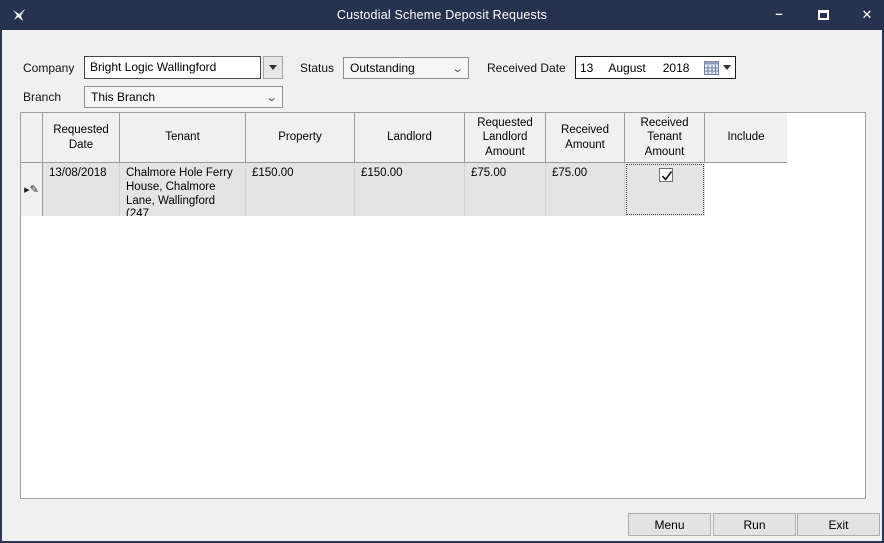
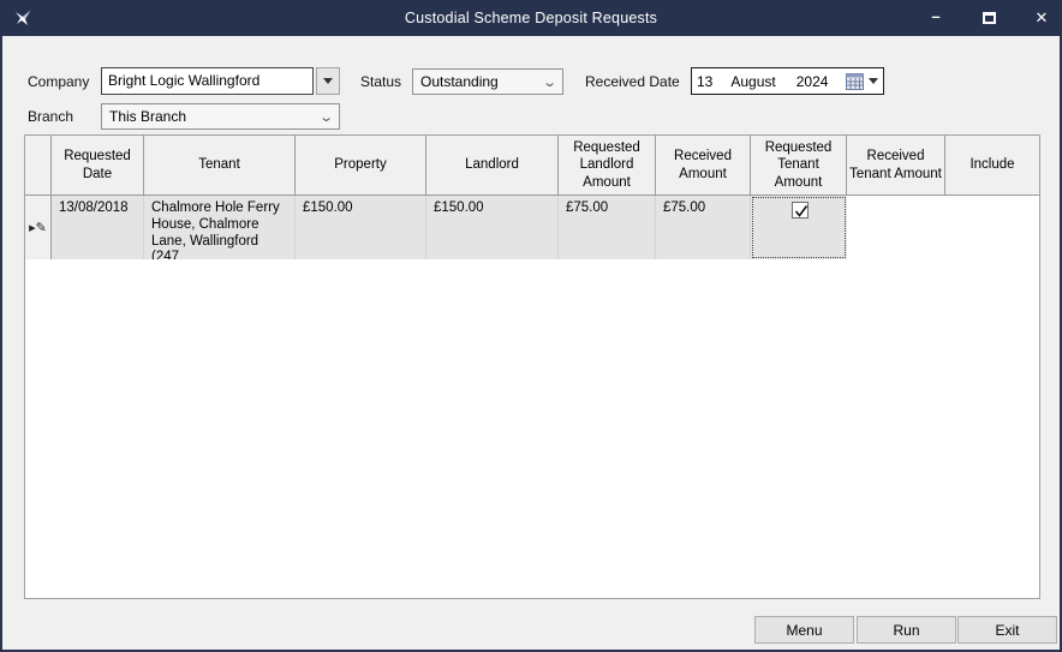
  Custodial Scheme Deposit Requests
  –
  ✕
  Company
  Bright Logic Wallingford
  Status
  Outstanding
  ⌄
  Received Date
  13
  August
- 2018
+ 2024
  Branch
  This Branch
  ⌄
  Requested Date
  Tenant
  Property
  Landlord
  Requested Landlord Amount
  Received Amount
+ Requested Tenant Amount
  Received Tenant Amount
  Include
  ▸✎
  13/08/2018
  Chalmore Hole Ferry House, Chalmore Lane, Wallingford (247
  £150.00
  £150.00
  £75.00
  £75.00
  Menu
  Run
  Exit
